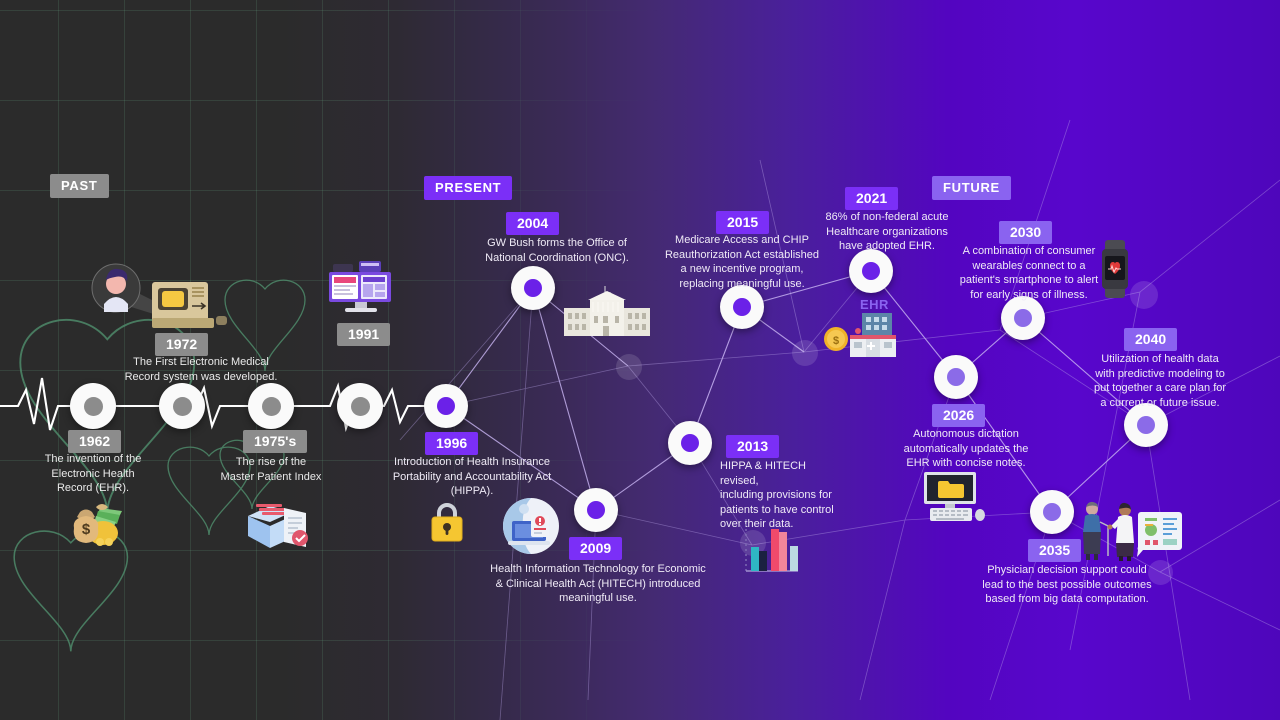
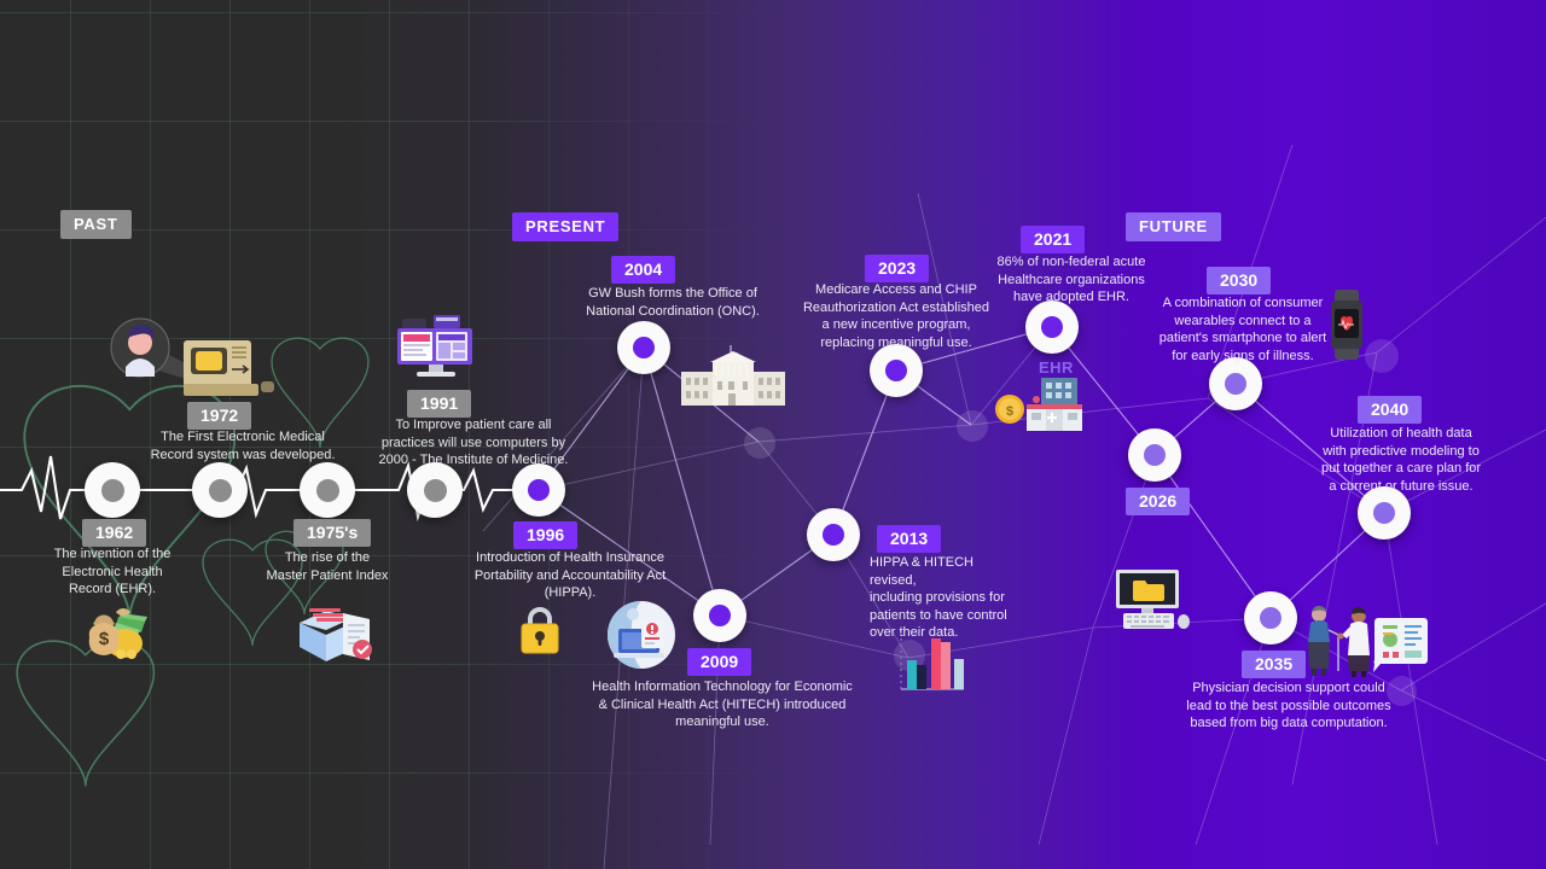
  PAST
  PRESENT
  FUTURE
  1972
  The First Electronic Medical
  Record system was developed.
  1991
+ To Improve patient care all
+ practices will use computers by
+ 2000 - The Institute of Medicine.
  1962
  The invention of the
  Electronic Health
  Record (EHR).
  1975's
  The rise of the
  Master Patient Index
  1996
  Introduction of Health Insurance
  Portability and Accountability Act
  (HIPPA).
  2004
  GW Bush forms the Office of
  National Coordination (ONC).
  2009
  Health Information Technology for Economic
  & Clinical Health Act (HITECH) introduced
  meaningful use.
  2013
  HIPPA & HITECH revised,
  including provisions for
  patients to have control
  overheir data.
- 2015
+ 2023
  Medicare Access and CHIP
  Reauthorization Act established
  a new incentive program,
  replacing meaningful use.
  2021
  86% of non-federal acute
  Healthcare organizations
  have adopted EHR.
  2026
- Autonomous dictation
- automatically updates the
- EHR with concise notes.
  2030
  A combination of consumer
  wearables connect to a
  patient's smartphone to alert
  for early signs of illness.
  2035
  Physician decision support could
  lead to the best possible outcomes
  based from big data computation.
  2040
  Utilization of health data
  with predictive modeling to
  put together a care plan for
  a current or future issue.
  $
  EHR
  $
